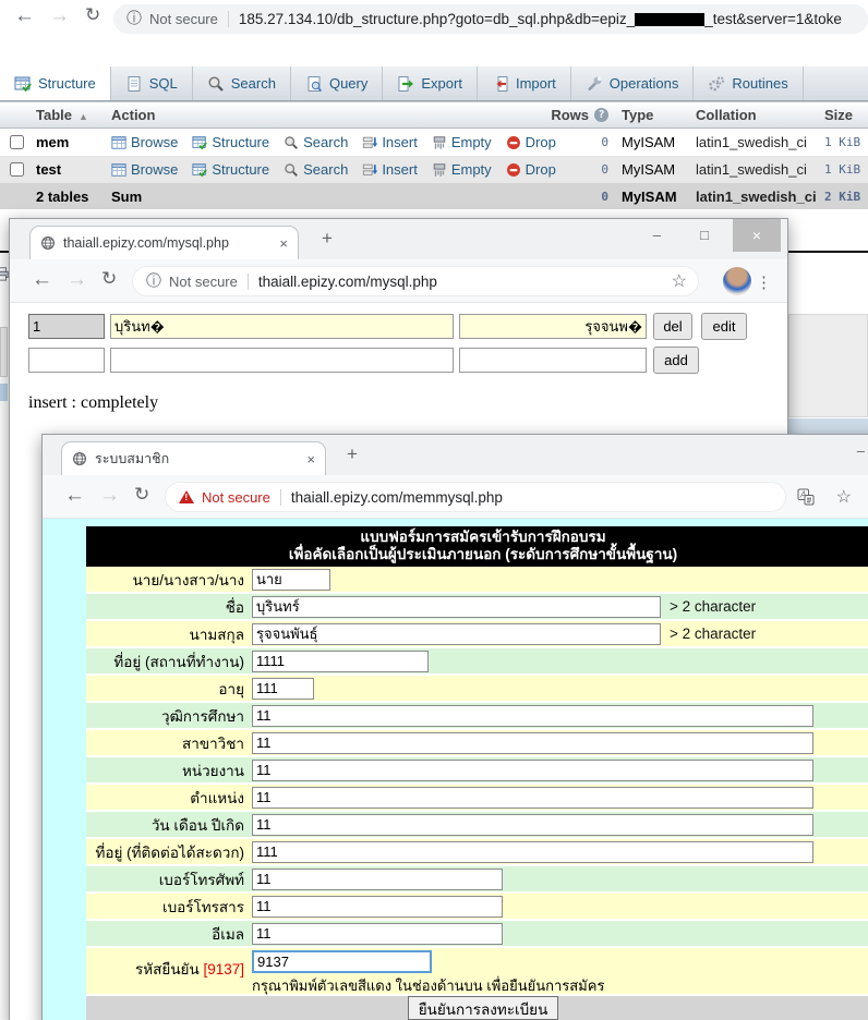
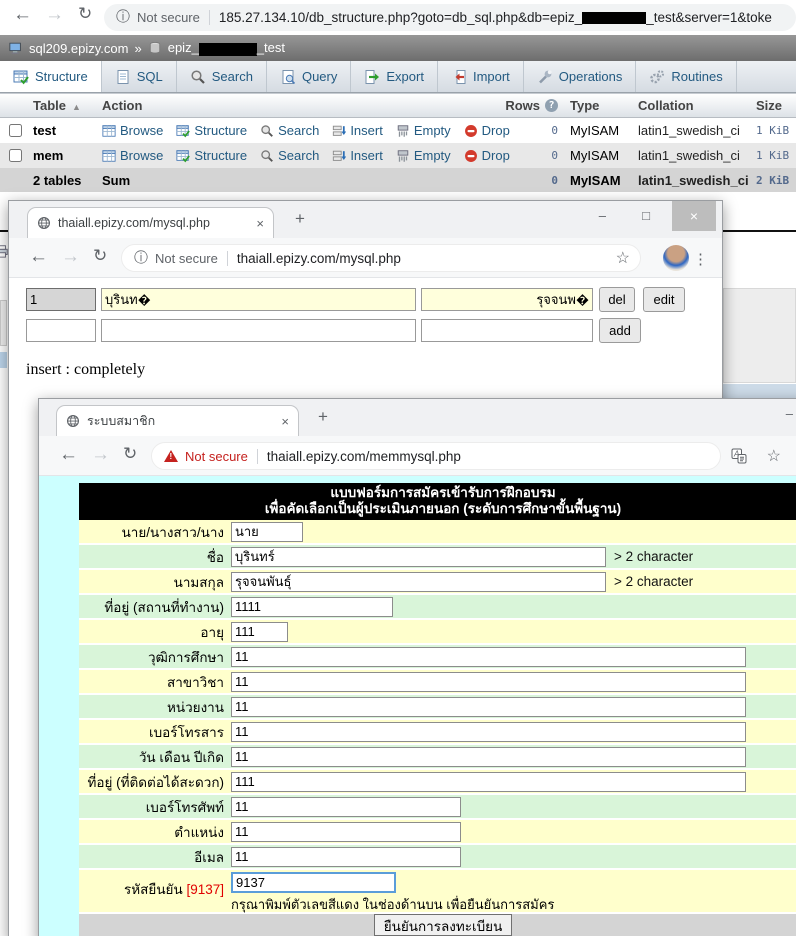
  ←
  →
  ↻
  ⓘ
  Not secure
  185.27.134.10/db_structure.php?goto=db_sql.php&db=epiz_ _test&server=1&toke
+ sql209.epizy.com
+ »
+ epiz_ _test
  Structure
  SQL
  Search
  Query
  Export
  Import
  Operations
  Routines
  Table ▲
  Action
  Rows
  ?
  Type
  Collation
  Size
- mem
+ test
  Browse
  Structure
  Search
  Insert
  Empty
  Drop
  0
  MyISAM
  latin1_swedish_ci
  1 KiB
- test
+ mem
  Browse
  Structure
  Search
  Insert
  Empty
  Drop
  0
  MyISAM
  latin1_swedish_ci
  1 KiB
  2 tables
  Sum
  0
  MyISAM
  latin1_swedish_ci
  2 KiB
  thaiall.epizy.com/mysql.php
  ×
  +
  –
  □
  ×
  ←
  →
  ↻
  ⓘ
  Not secure
  thaiall.epizy.com/mysql.php
  ☆
  ⋮
  1
  บุรินท�
  รุจจนพ�
  del
  edit
  add
  insert : completely
  ระบบสมาชิก
  ×
  +
  –
  ←
  →
  ↻
  Not secure
  thaiall.epizy.com/memmysql.php
  A
  ☆
  แบบฟอร์มการสมัครเข้ารับการฝึกอบรม
  เพื่อคัดเลือกเป็นผู้ประเมินภายนอก (ระดับการศึกษาขั้นพื้นฐาน)
  นาย/นางสาว/นาง
  นาย
  ชื่อ
  บุรินทร์
  > 2 character
  นามสกุล
  รุจจนพันธุ์
  > 2 character
  ที่อยู่ (สถานที่ทำงาน)
  1111
  อายุ
  111
  วุฒิการศึกษา
  11
  สาขาวิชา
  11
  หน่วยงาน
  11
- ตำแหน่ง
+ เบอร์โทรสาร
  11
  วัน เดือน ปีเกิด
  11
  ที่อยู่ (ที่ติดต่อได้สะดวก)
  111
  เบอร์โทรศัพท์
  11
- เบอร์โทรสาร
+ ตำแหน่ง
  11
  อีเมล
  11
  รหัสยืนยัน [9137]
  9137
  กรุณาพิมพ์ตัวเลขสีแดง ในช่องด้านบน เพื่อยืนยันการสมัคร
  ยืนยันการลงทะเบียน
